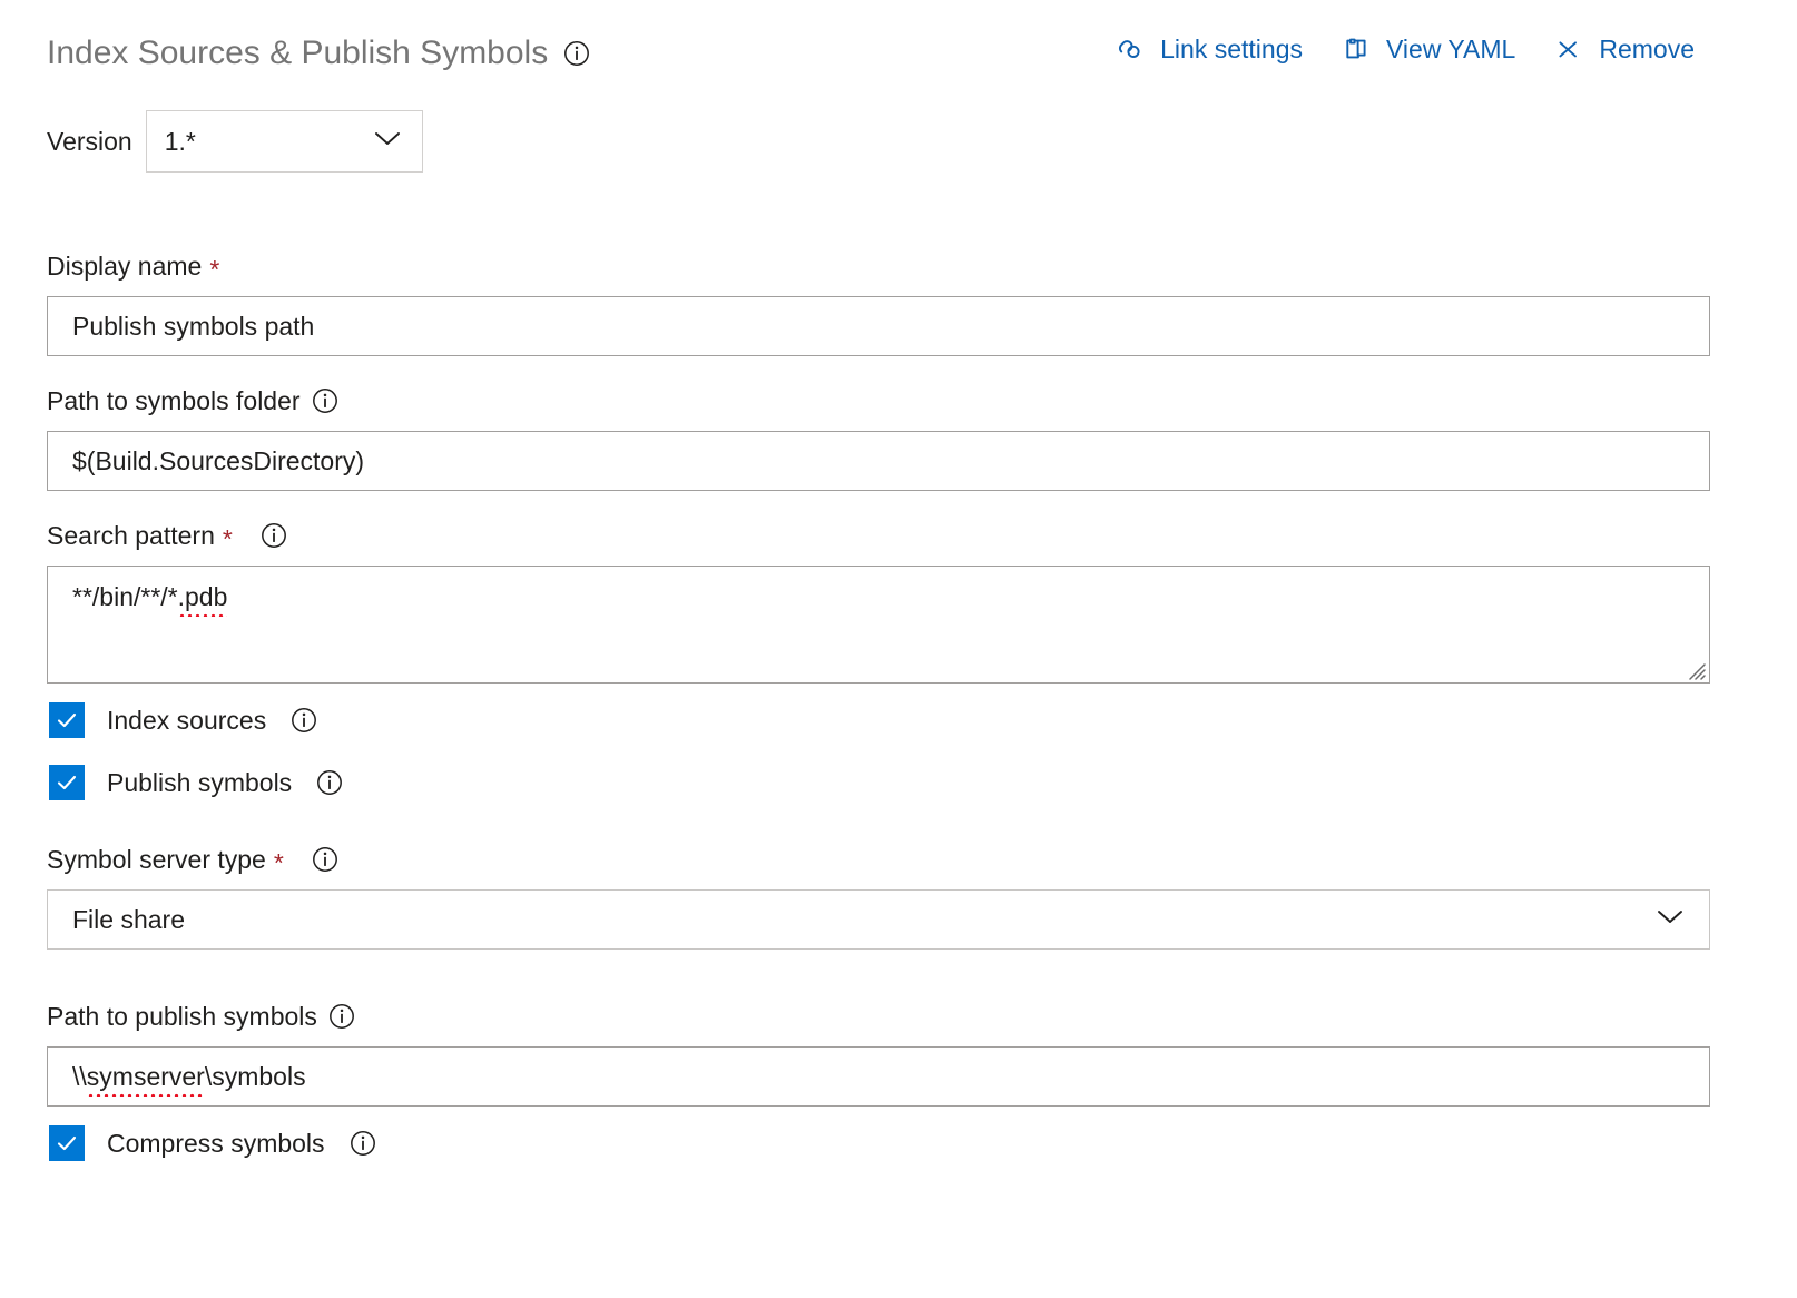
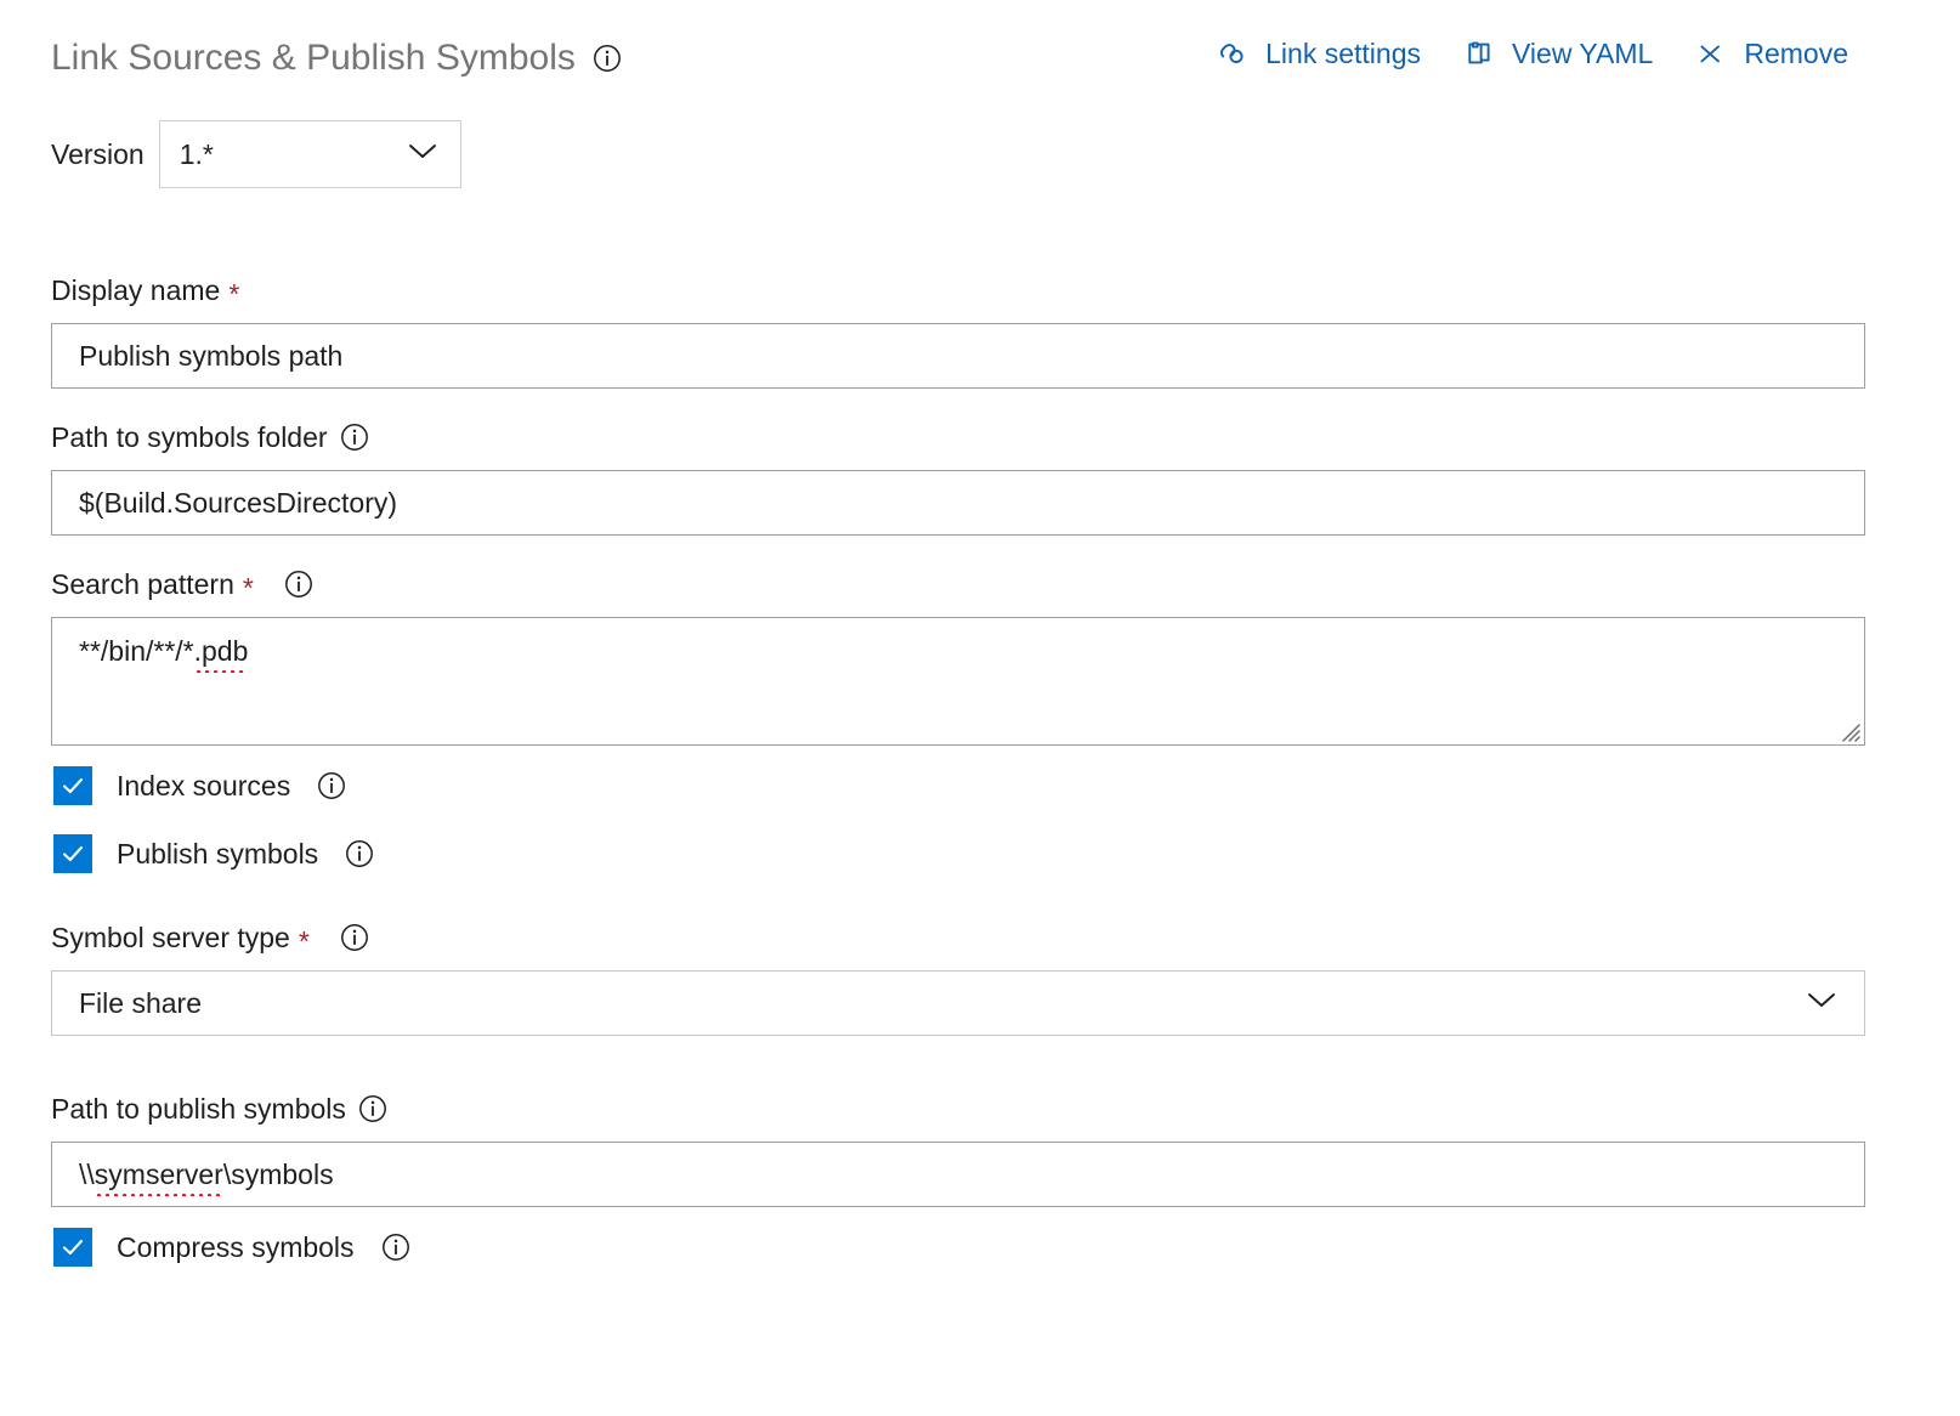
- Index Sources & Publish Symbols
+ Link Sources & Publish Symbols
  Link settings
  View YAML
  Remove
  Version
  1.*
  Display name
  *
  Publish symbols path
  Path to symbols folder
  $(Build.SourcesDirectory)
  Search pattern
  *
  **/bin/**/*.pdb
  Index sources
  Publish symbols
  Symbol server type
  *
  File share
  Path to publish symbols
  \\symserver\symbols
  Compress symbols
